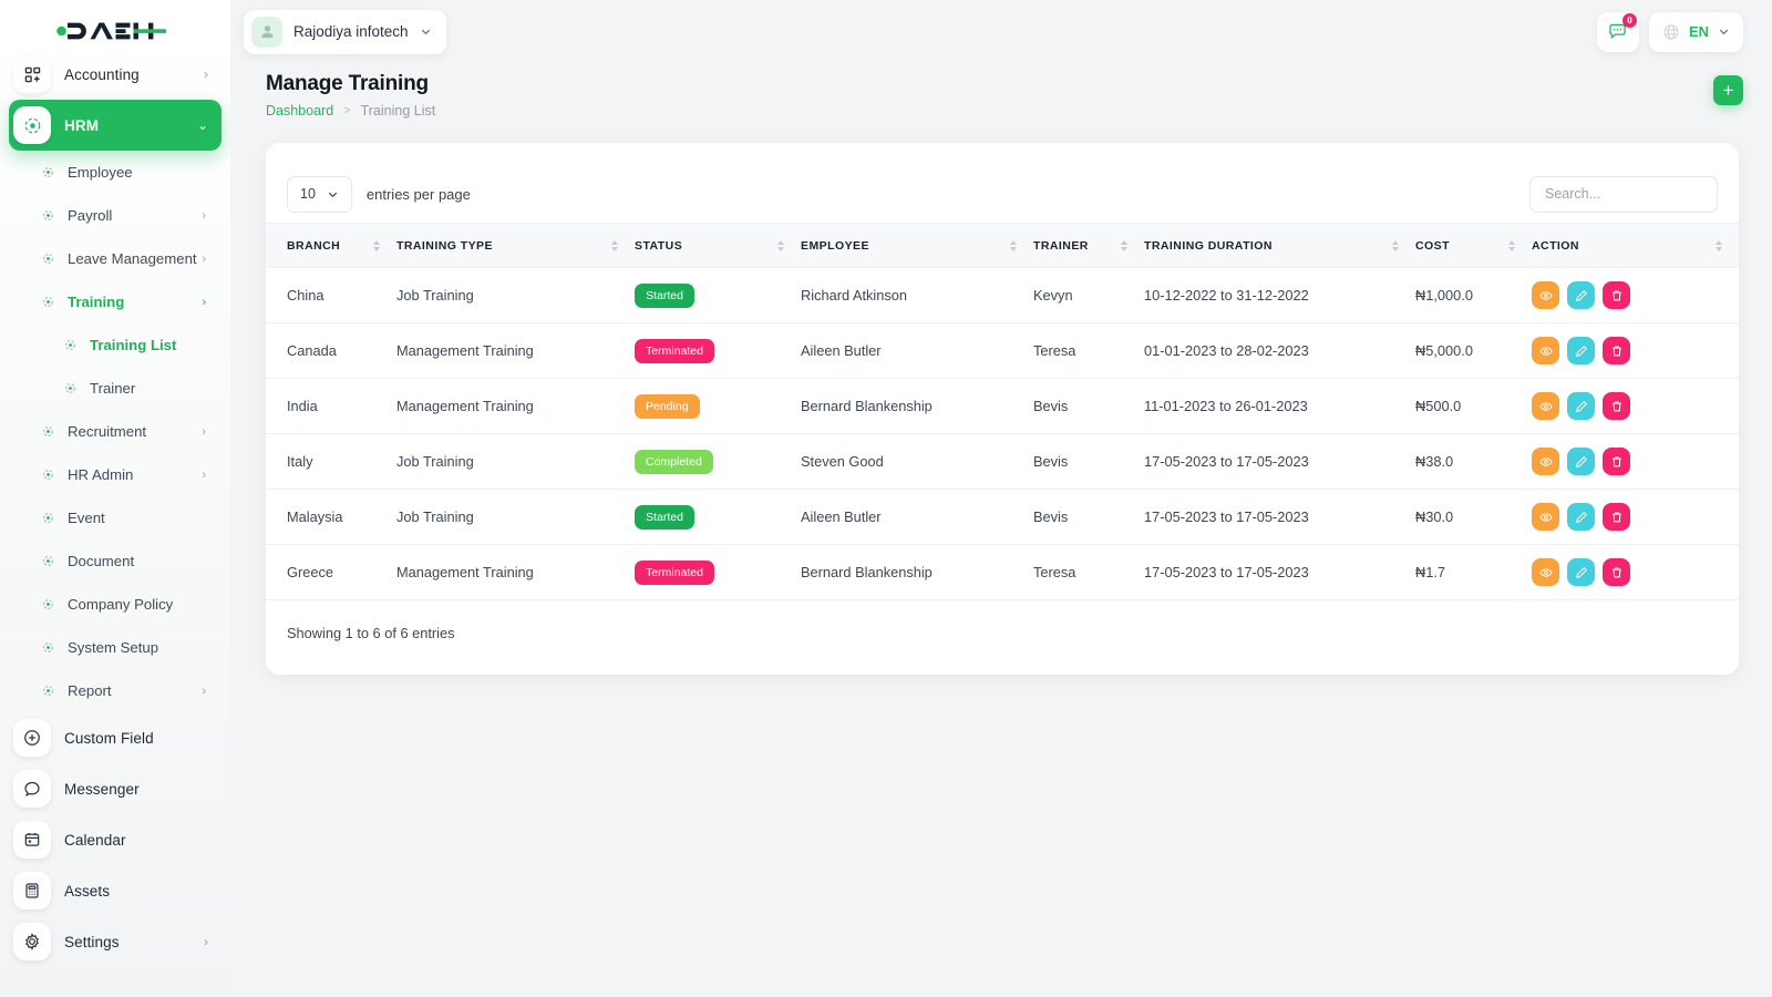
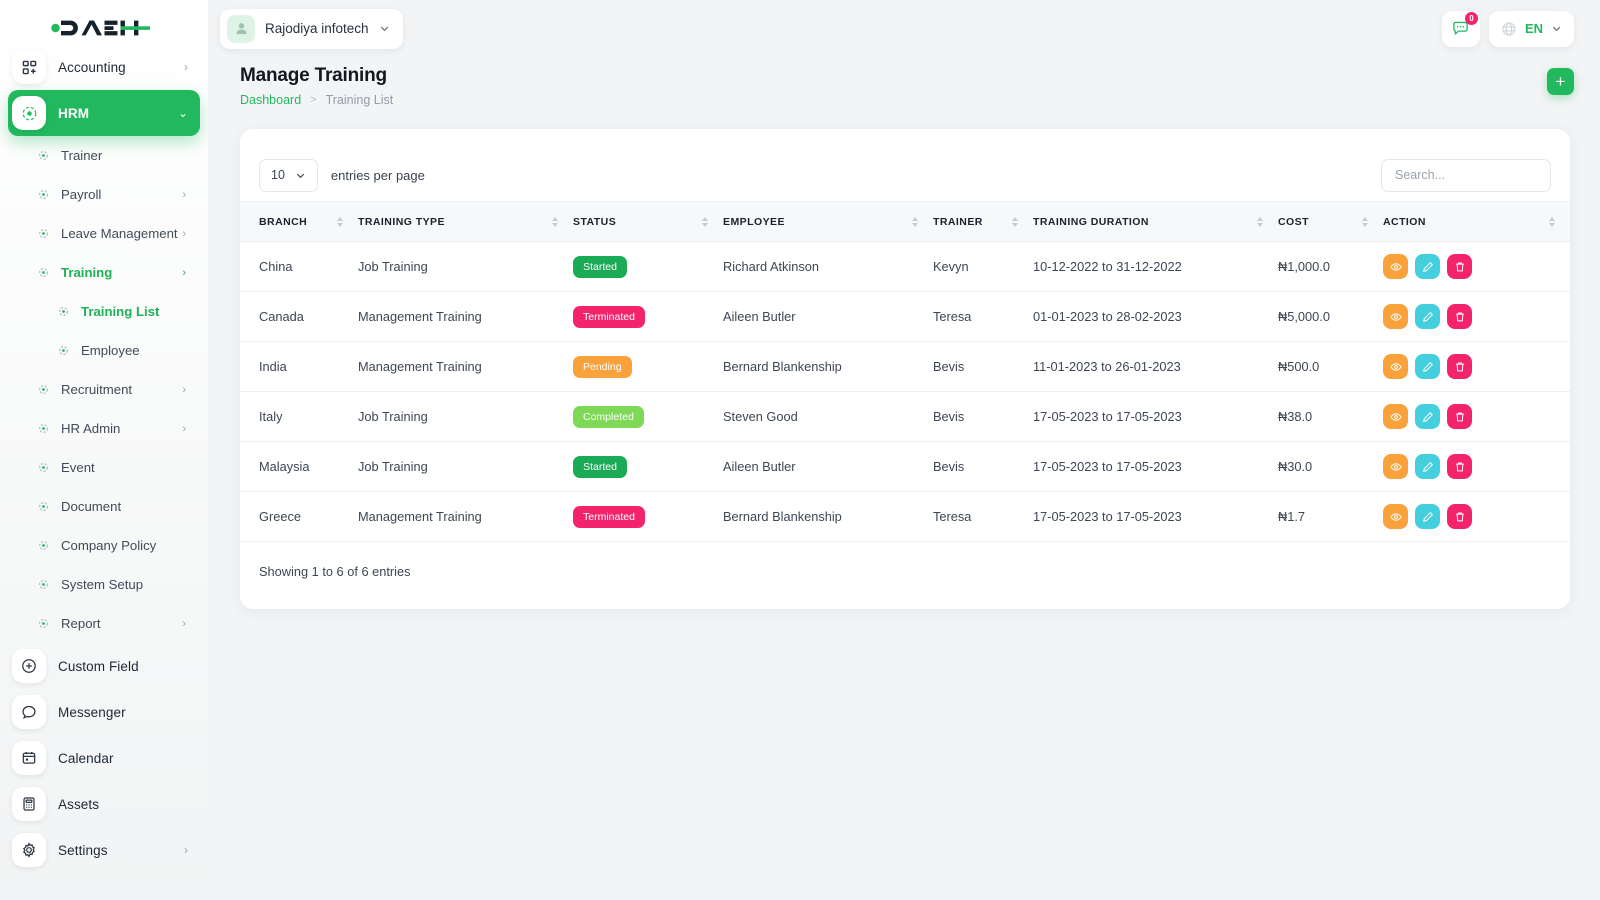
  Accounting
  ›
  HRM
  ⌄
- Employee
+ Trainer
  Payroll
  ›
  Leave Management
  ›
  Training
  ›
  Training List
- Trainer
+ Employee
  Recruitment
  ›
  HR Admin
  ›
  Event
  Document
  Company Policy
  System Setup
  Report
  ›
  Custom Field
  Messenger
  Calendar
  Assets
  Settings
  ›
  Rajodiya infotech
  0
  EN
  Manage Training
  Dashboard
  >
  Training List
  +
  10
  entries per page
  Search...
  BRANCH	TRAINING TYPE	STATUS	EMPLOYEE	TRAINER	TRAINING DURATION	COST	ACTION
  China	Job Training	Started	Richard Atkinson	Kevyn	10-12-2022 to 31-12-2022	₦1,000.0
  Canada	Management Training	Terminated	Aileen Butler	Teresa	01-01-2023 to 28-02-2023	₦5,000.0
  India	Management Training	Pending	Bernard Blankenship	Bevis	11-01-2023 to 26-01-2023	₦500.0
  Italy	Job Training	Completed	Steven Good	Bevis	17-05-2023 to 17-05-2023	₦38.0
  Malaysia	Job Training	Started	Aileen Butler	Bevis	17-05-2023 to 17-05-2023	₦30.0
  Greece	Management Training	Terminated	Bernard Blankenship	Teresa	17-05-2023 to 17-05-2023	₦1.7
  Showing 1 to 6 of 6 entries
